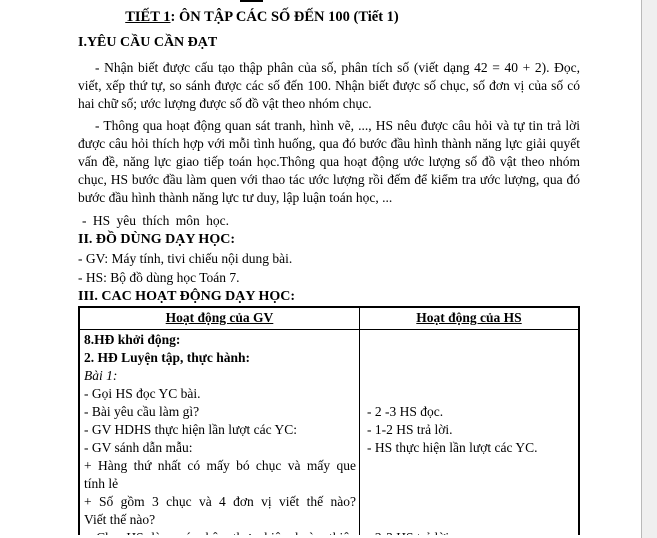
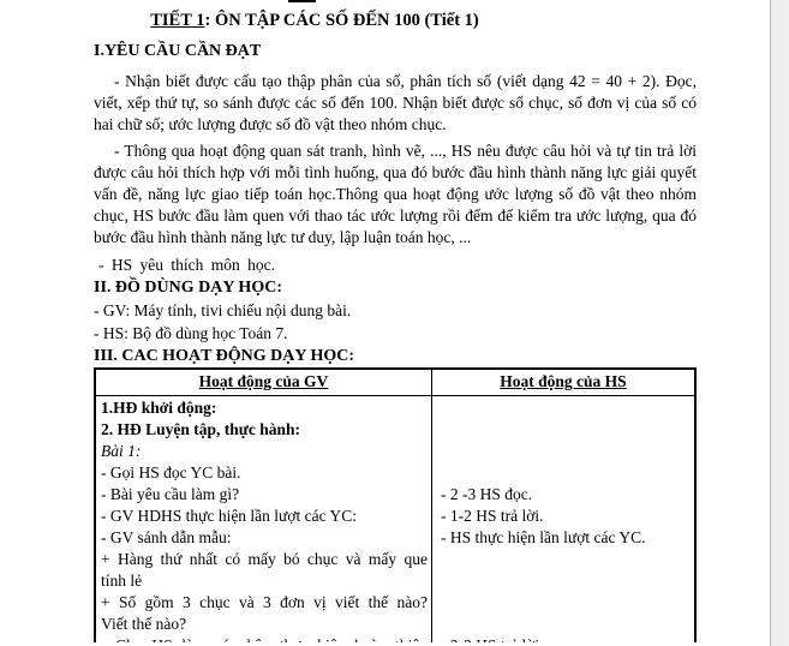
  TIẾT 1: ÔN TẬP CÁC SỐ ĐẾN 100 (Tiết 1)
  I.YÊU CẦU CẦN ĐẠT
  - Nhận biết được cấu tạo thập phân của số, phân tích số (viết dạng 42 = 40 + 2). Đọc, viết, xếp thứ tự, so sánh được các số đến 100. Nhận biết được số chục, số đơn vị của số có hai chữ số; ước lượng được số đồ vật theo nhóm chục.
  - Thông qua hoạt động quan sát tranh, hình vẽ, ..., HS nêu được câu hỏi và tự tin trả lời được câu hỏi thích hợp với mỗi tình huống, qua đó bước đầu hình thành năng lực giải quyết vấn đề, năng lực giao tiếp toán học.Thông qua hoạt động ước lượng số đồ vật theo nhóm chục, HS bước đầu làm quen với thao tác ước lượng rồi đếm để kiểm tra ước lượng, qua đó bước đầu hình thành năng lực tư duy, lập luận toán học, ...
  - HS yêu thích môn học.
  II. ĐỒ DÙNG DẠY HỌC:
  - GV: Máy tính, tivi chiếu nội dung bài.
  - HS: Bộ đồ dùng học Toán 7.
  III. CAC HOẠT ĐỘNG DẠY HỌC:
  Hoạt động của GV
  Hoạt động của HS
- 8.HĐ khởi động:
+ 1.HĐ khởi động:
  2. HĐ Luyện tập, thực hành:
  Bài 1:
  - Gọi HS đọc YC bài.
  - Bài yêu cầu làm gì?
  - GV HDHS thực hiện lần lượt các YC:
  - GV sánh dẫn mẫu:
  + Hàng thứ nhất có mấy bó chục và mấy que
  tính lẻ
- + Số gồm 3 chục và 4 đơn vị viết thế nào?
+ + Số gồm 3 chục và 3 đơn vị viết thế nào?
  Viết thế nào?
  - 2 -3 HS đọc.
  - 1-2 HS trả lời.
  - HS thực hiện lần lượt các YC.
